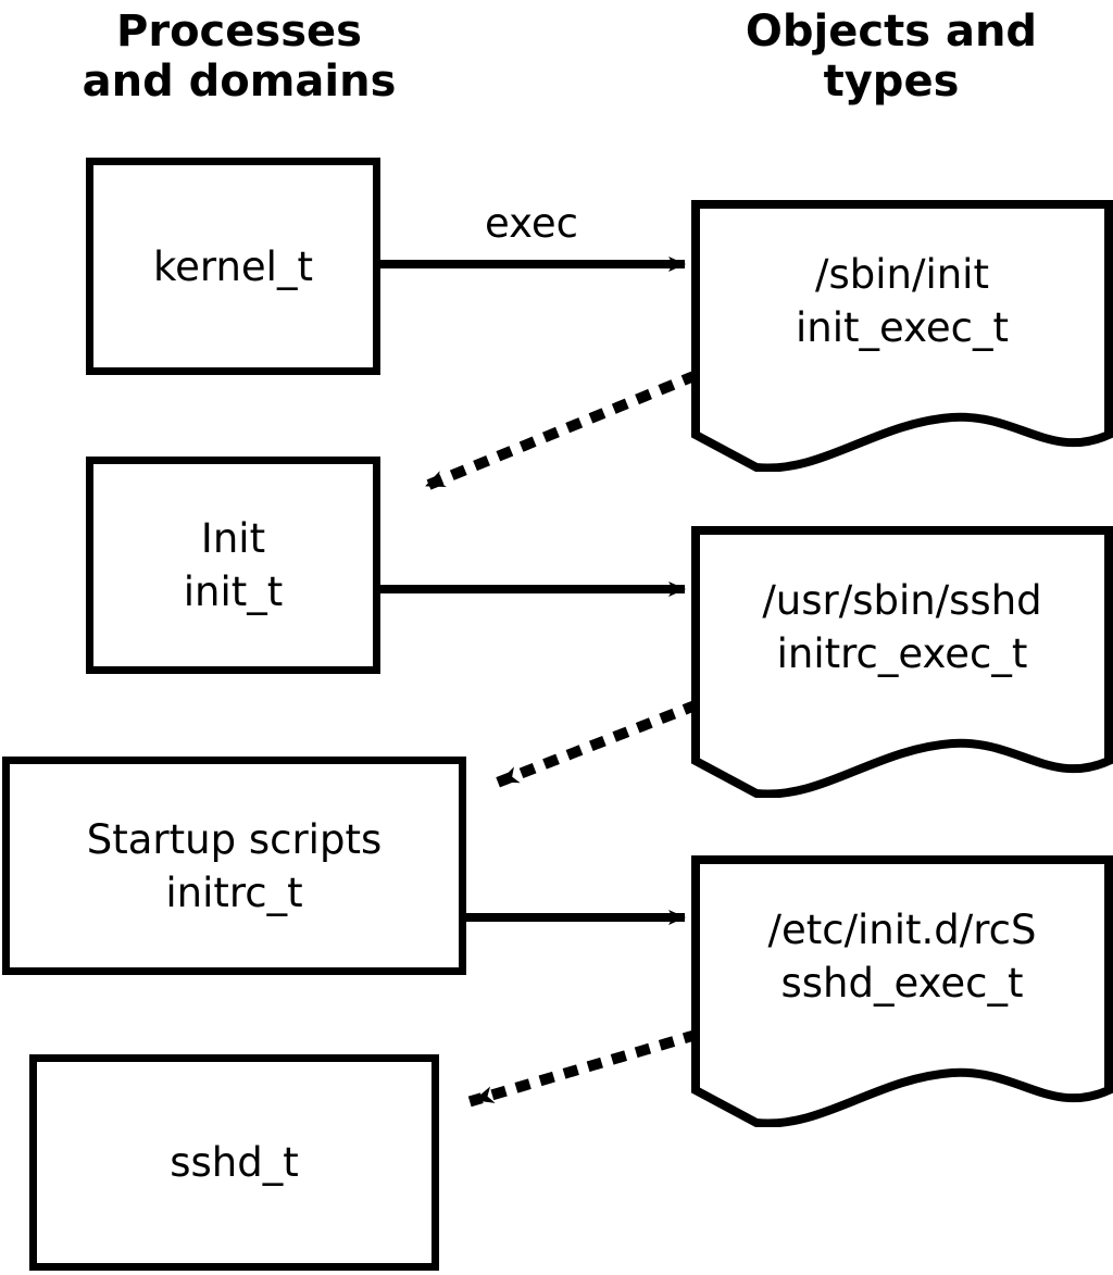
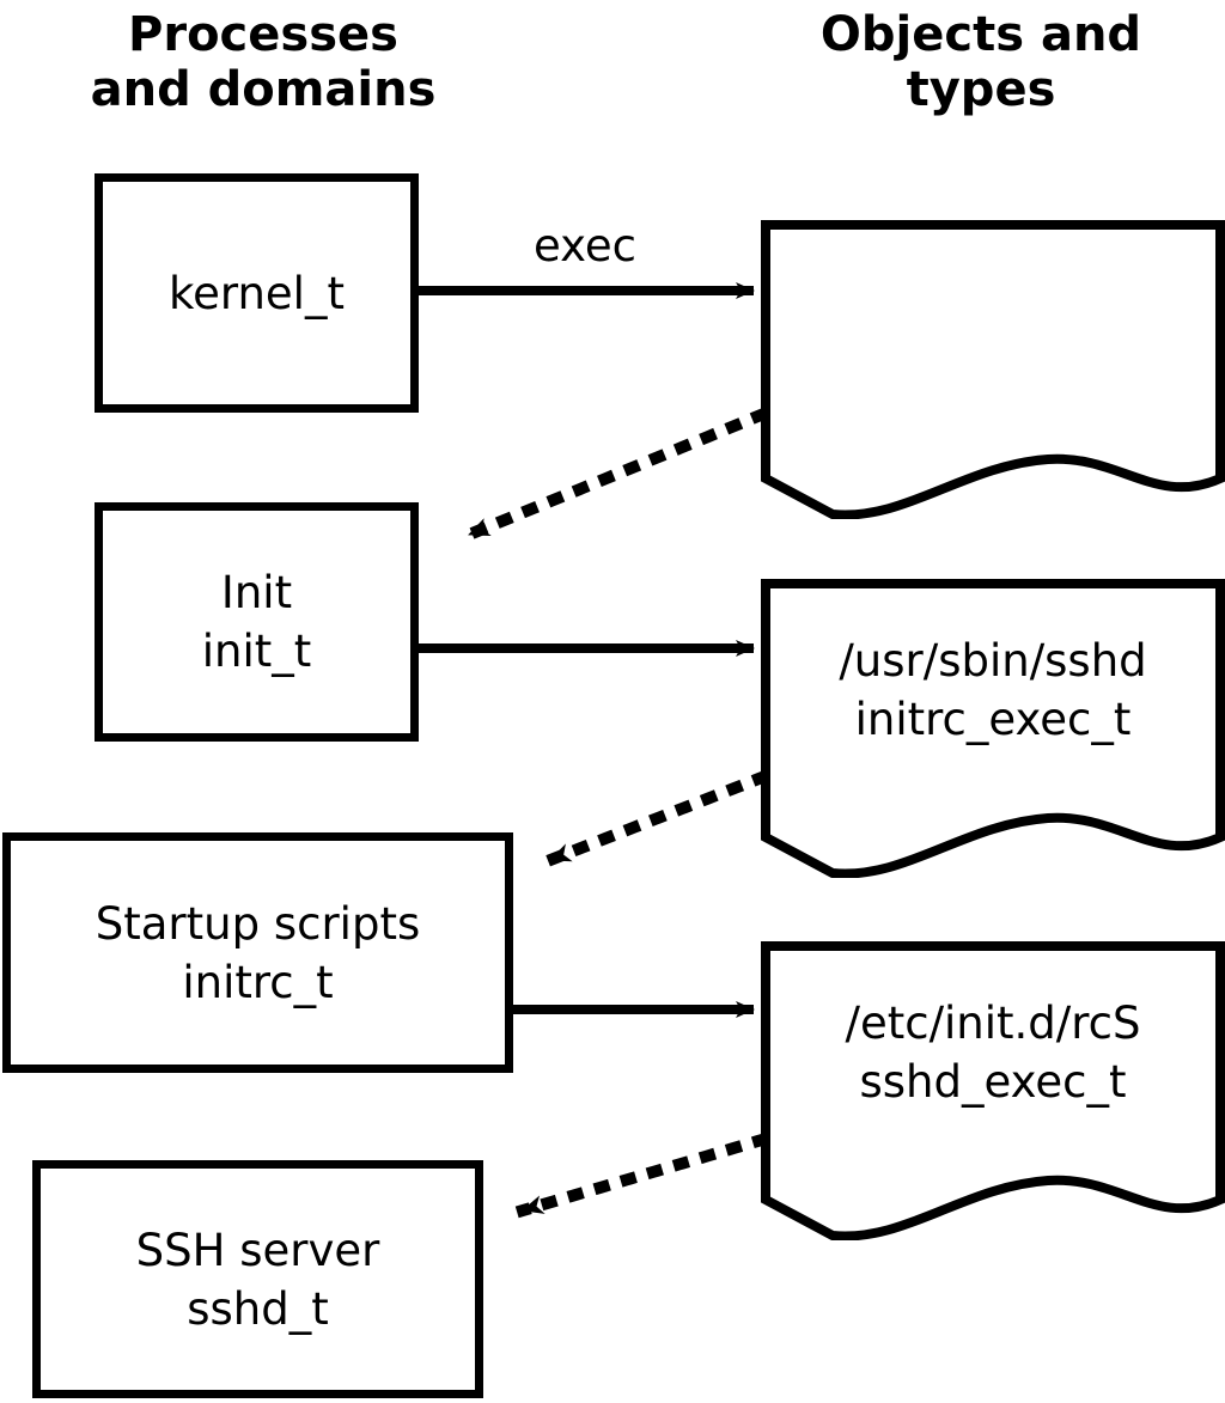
  Processes
  and domains
  Objects and
  types
  exec
  kernel_t
  Init
  init_t
  Startup scripts
  initrc_t
+ SSH server
  sshd_t
- /sbin/init
- init_exec_t
  /usr/sbin/sshd
  initrc_exec_t
  /etc/init.d/rcS
  sshd_exec_t
